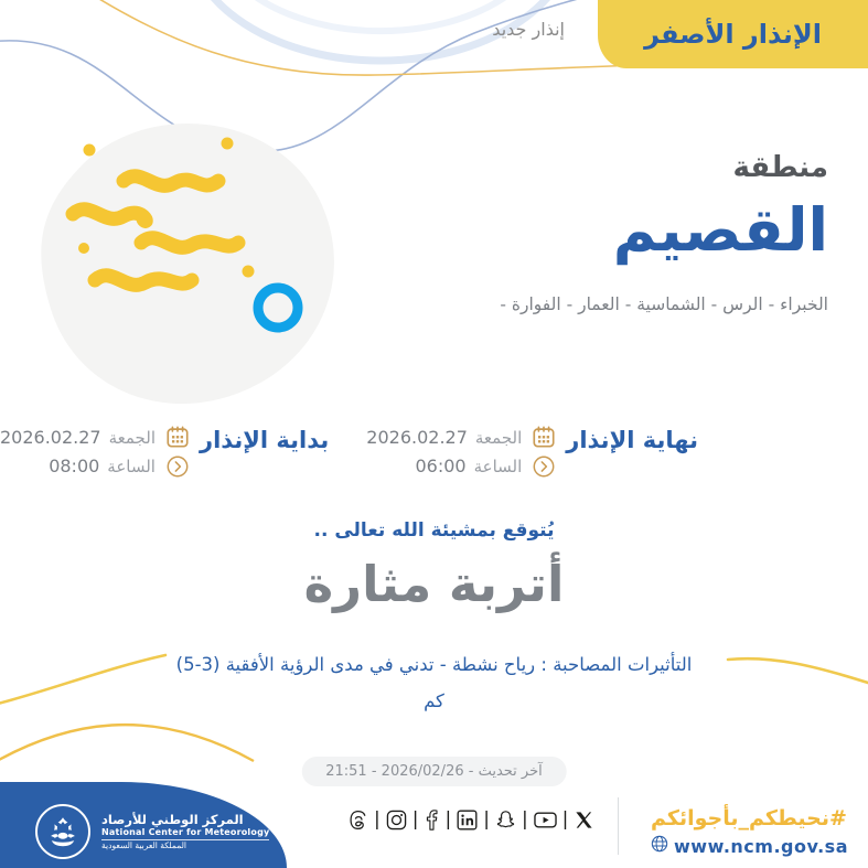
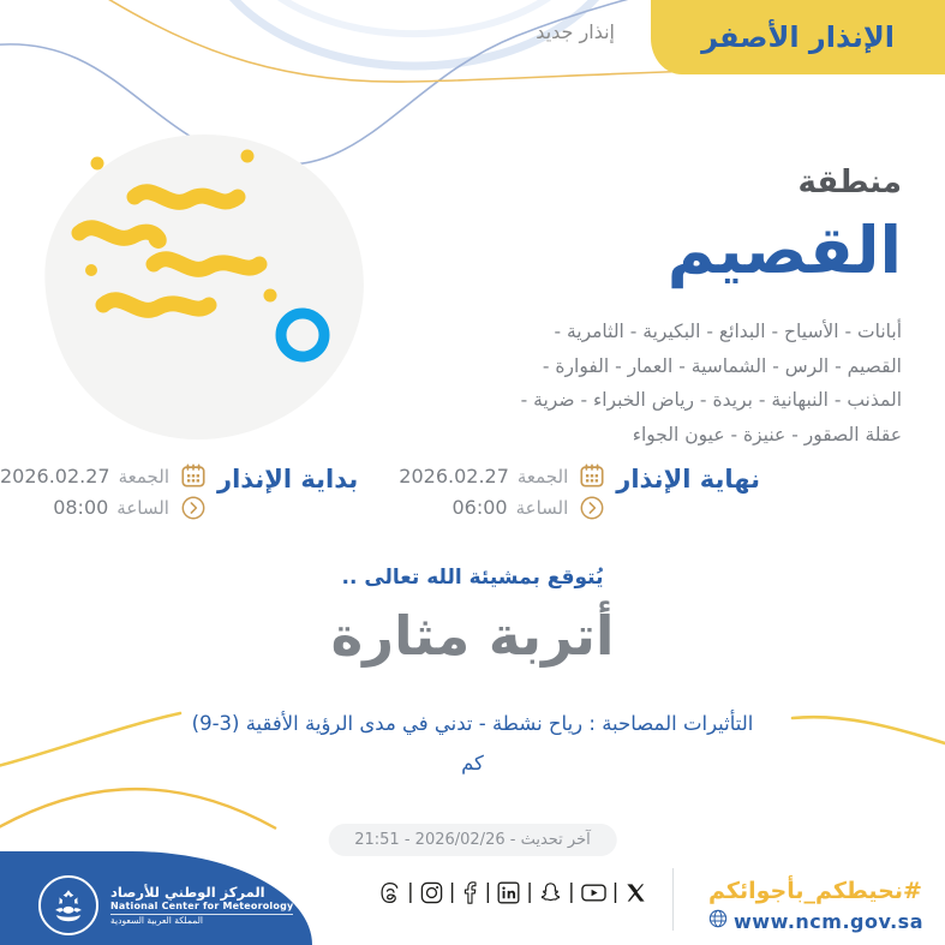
  الإنذار الأصفر
  إنذار جديد
  منطقة
  القصيم
+ أبانات - الأسياح - البدائع - البكيرية - الثامرية -
- الخبراء - الرس - الشماسية - العمار - الفوارة -
+ القصيم - الرس - الشماسية - العمار - الفوارة -
+ المذنب - النبهانية - بريدة - رياض الخبراء - ضرية -
+ عقلة الصقور - عنيزة - عيون الجواء
  بداية الإنذار
  الجمعة
  2026.02.27
  الساعة
  08:00
  نهاية الإنذار
  الجمعة
  2026.02.27
  الساعة
  06:00
  يُتوقع بمشيئة الله تعالى ..
  أتربة مثارة
- التأثيرات المصاحبة : رياح نشطة - تدني في مدى الرؤية الأفقية (3-5)
+ التأثيرات المصاحبة : رياح نشطة - تدني في مدى الرؤية الأفقية (3-9)
  كم
  آخر تحديث - 2026/02/26 - 21:51
  المركز الوطني للأرصاد
  National Center for Meteorology
  المملكة العربية السعودية
  |
  |
  |
  |
  |
  |
  #نحيطكم_بأجوائكم
  www.ncm.gov.sa
